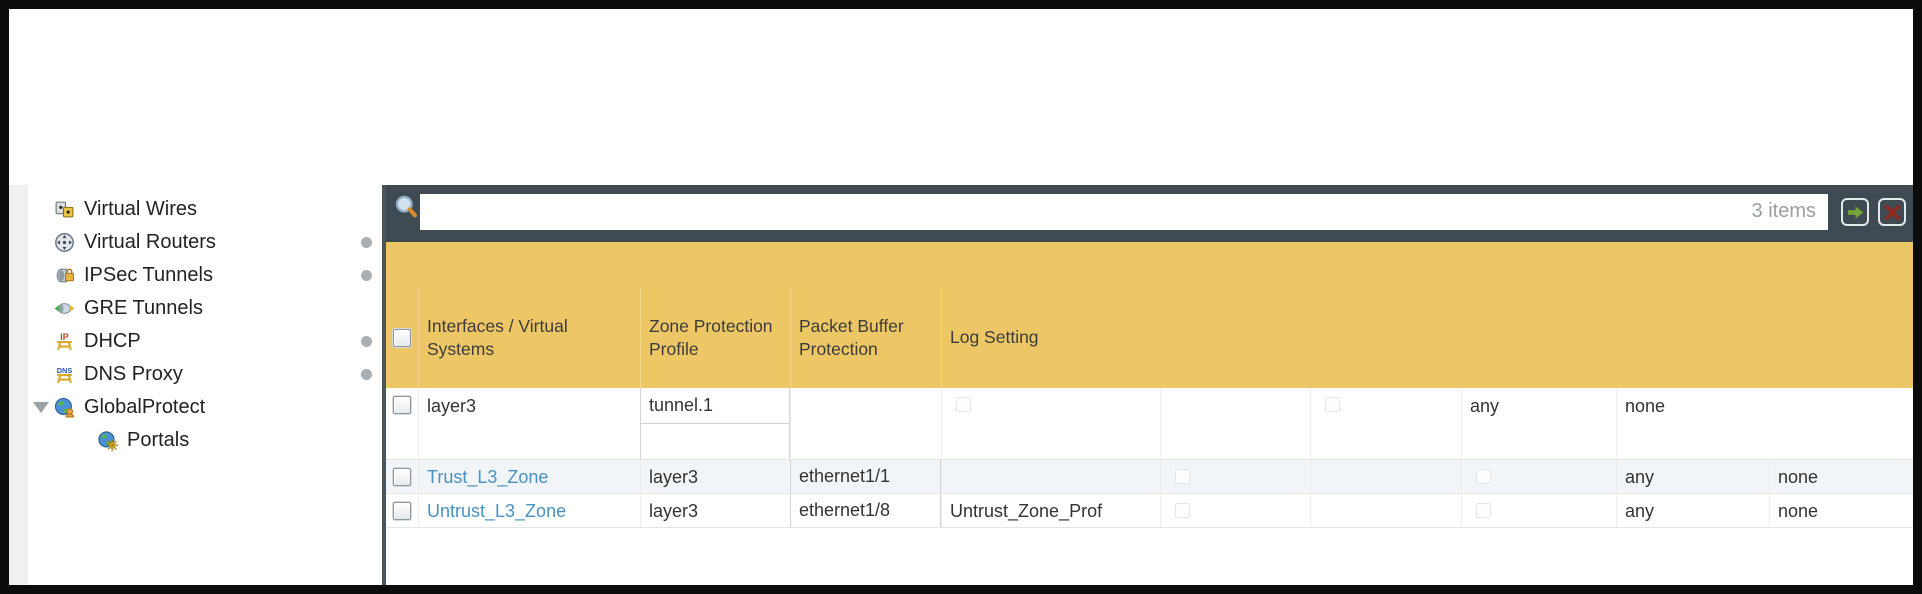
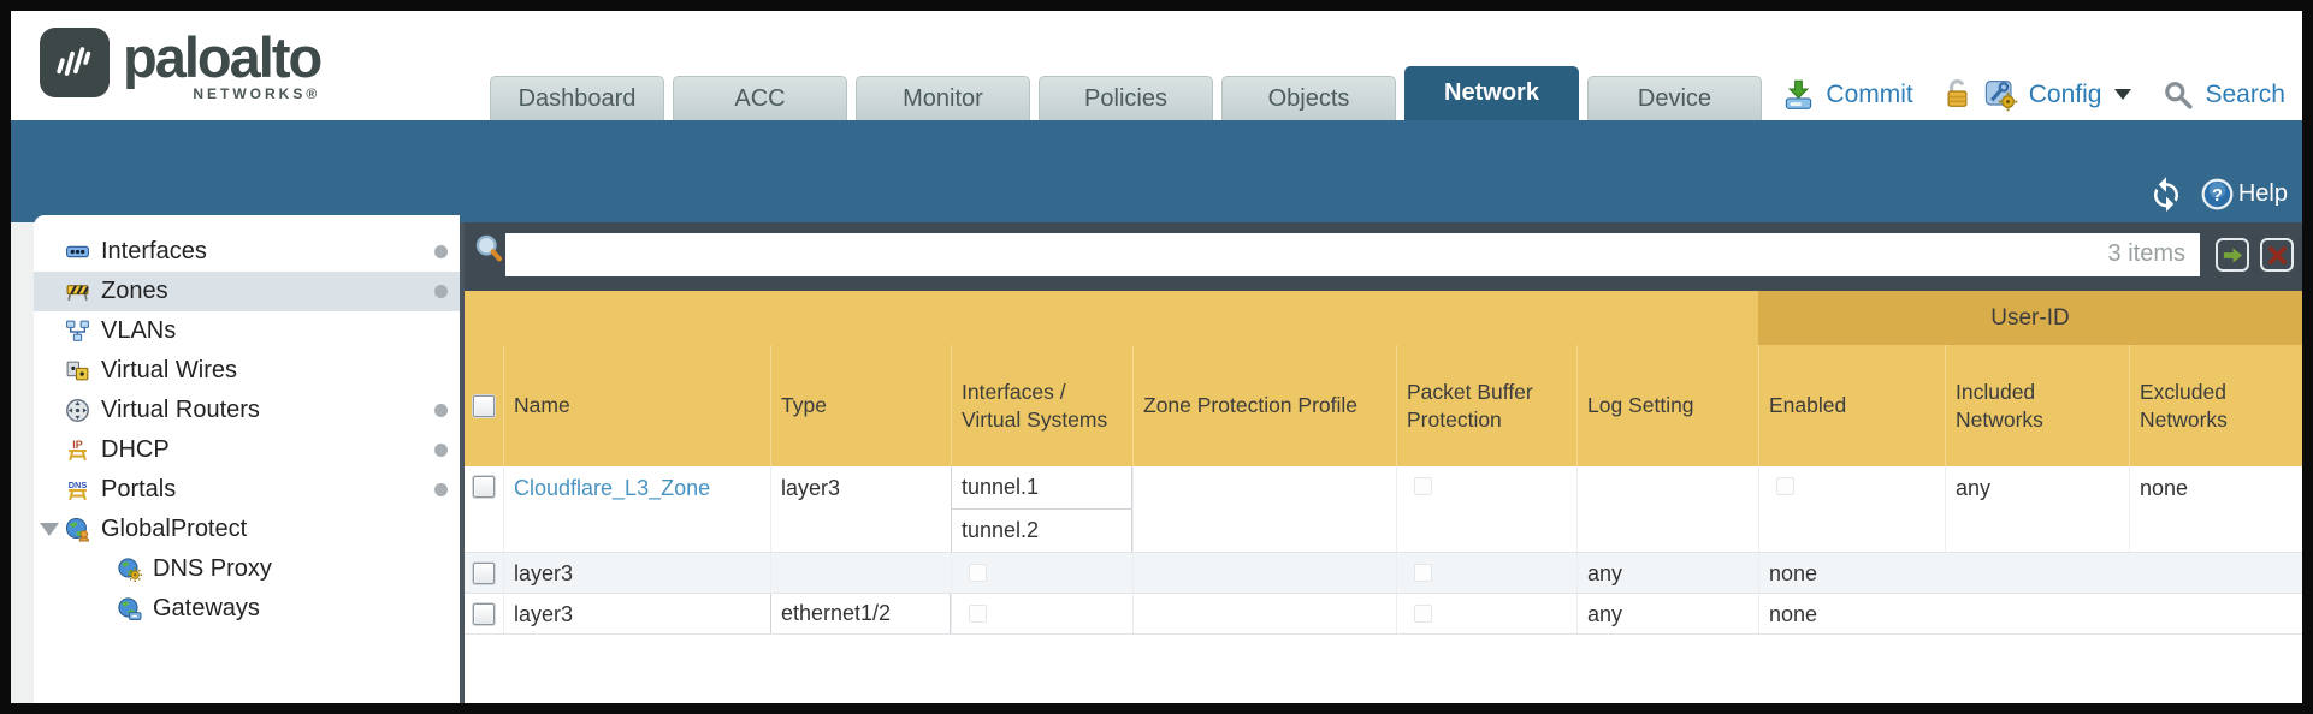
+ paloalto
+ NETWORKS®
+ Dashboard
+ ACC
+ Monitor
+ Policies
+ Objects
+ Network
+ Device
+ Commit
+ Config
+ Search
+ ?
+ Help
+ Interfaces
+ Zones
+ VLANs
  Virtual Wires
  Virtual Routers
- IPSec Tunnels
- GRE Tunnels
  IP
  DHCP
  DNS
- DNS Proxy
+ Portals
  GlobalProtect
- Portals
+ DNS Proxy
+ Gateways
  3 items
+ User-ID
+ Name
+ Type
  Interfaces / Virtual Systems
  Zone Protection Profile
  Packet Buffer Protection
  Log Setting
+ Enabled
+ Included Networks
+ Excluded Networks
+ Cloudflare_L3_Zone
  layer3
  tunnel.1
+ tunnel.2
  any
  none
- Trust_L3_Zone
  layer3
- ethernet1/1
  any
  none
- Untrust_L3_Zone
  layer3
- ethernet1/8
+ ethernet1/2
- Untrust_Zone_Prof
  any
  none
